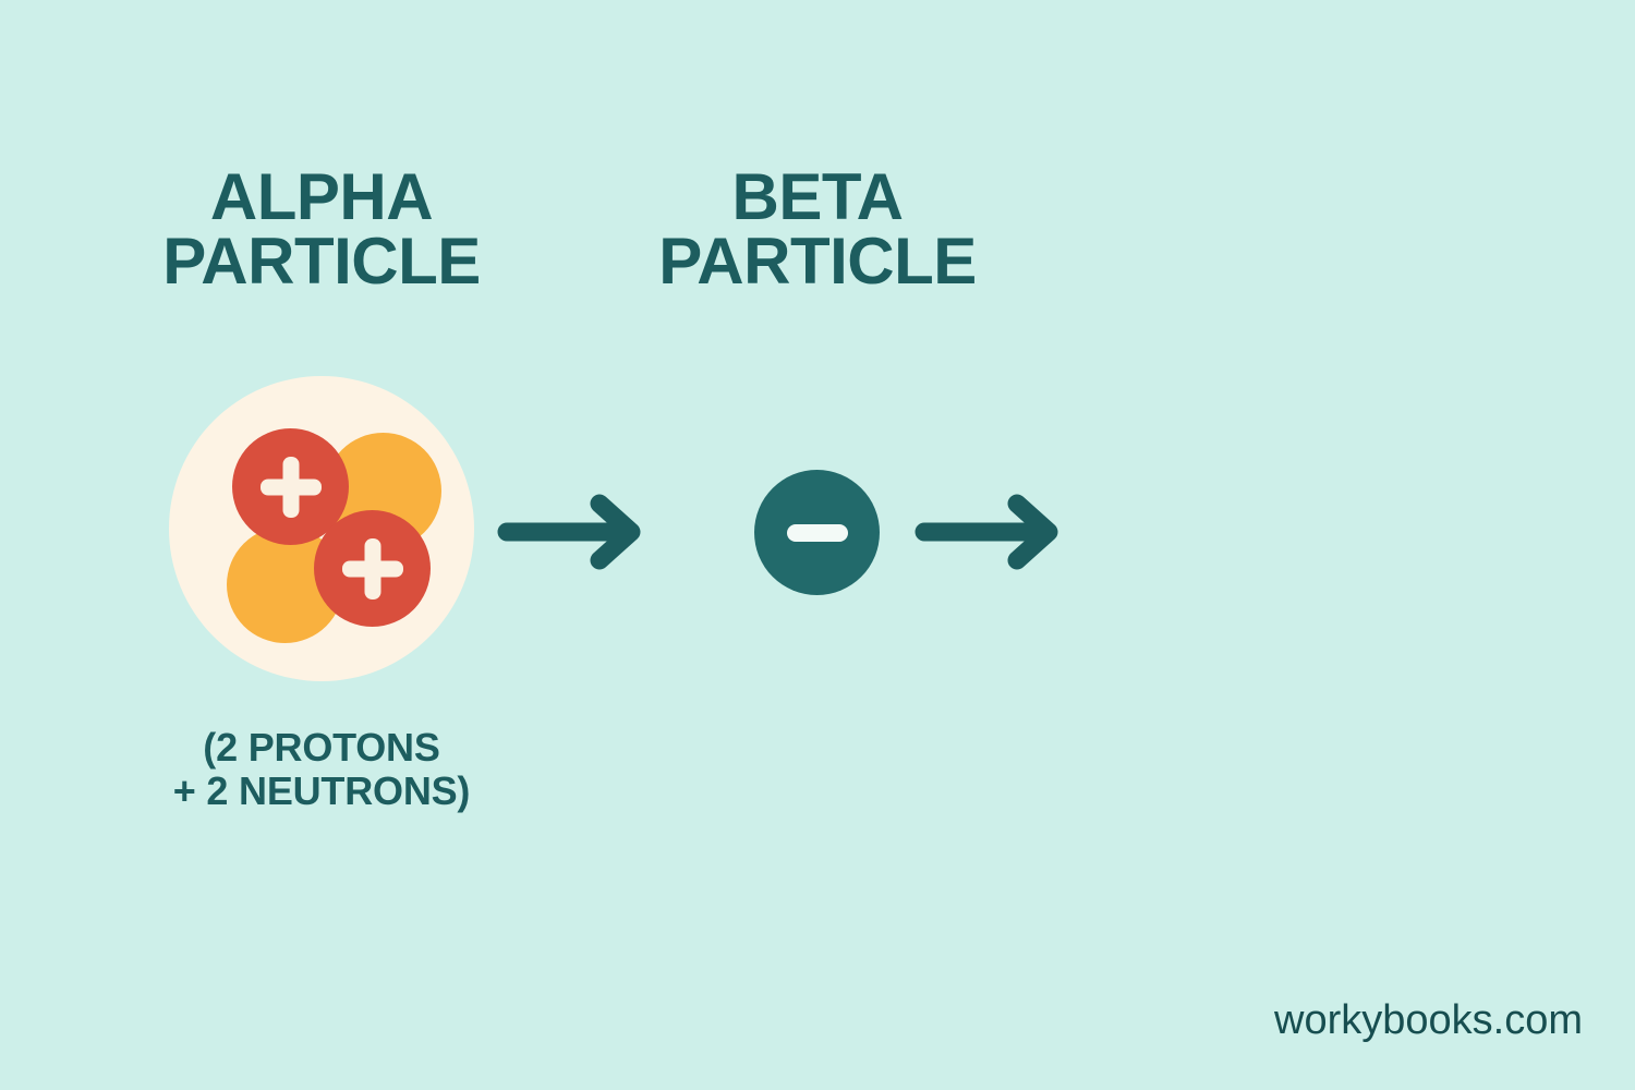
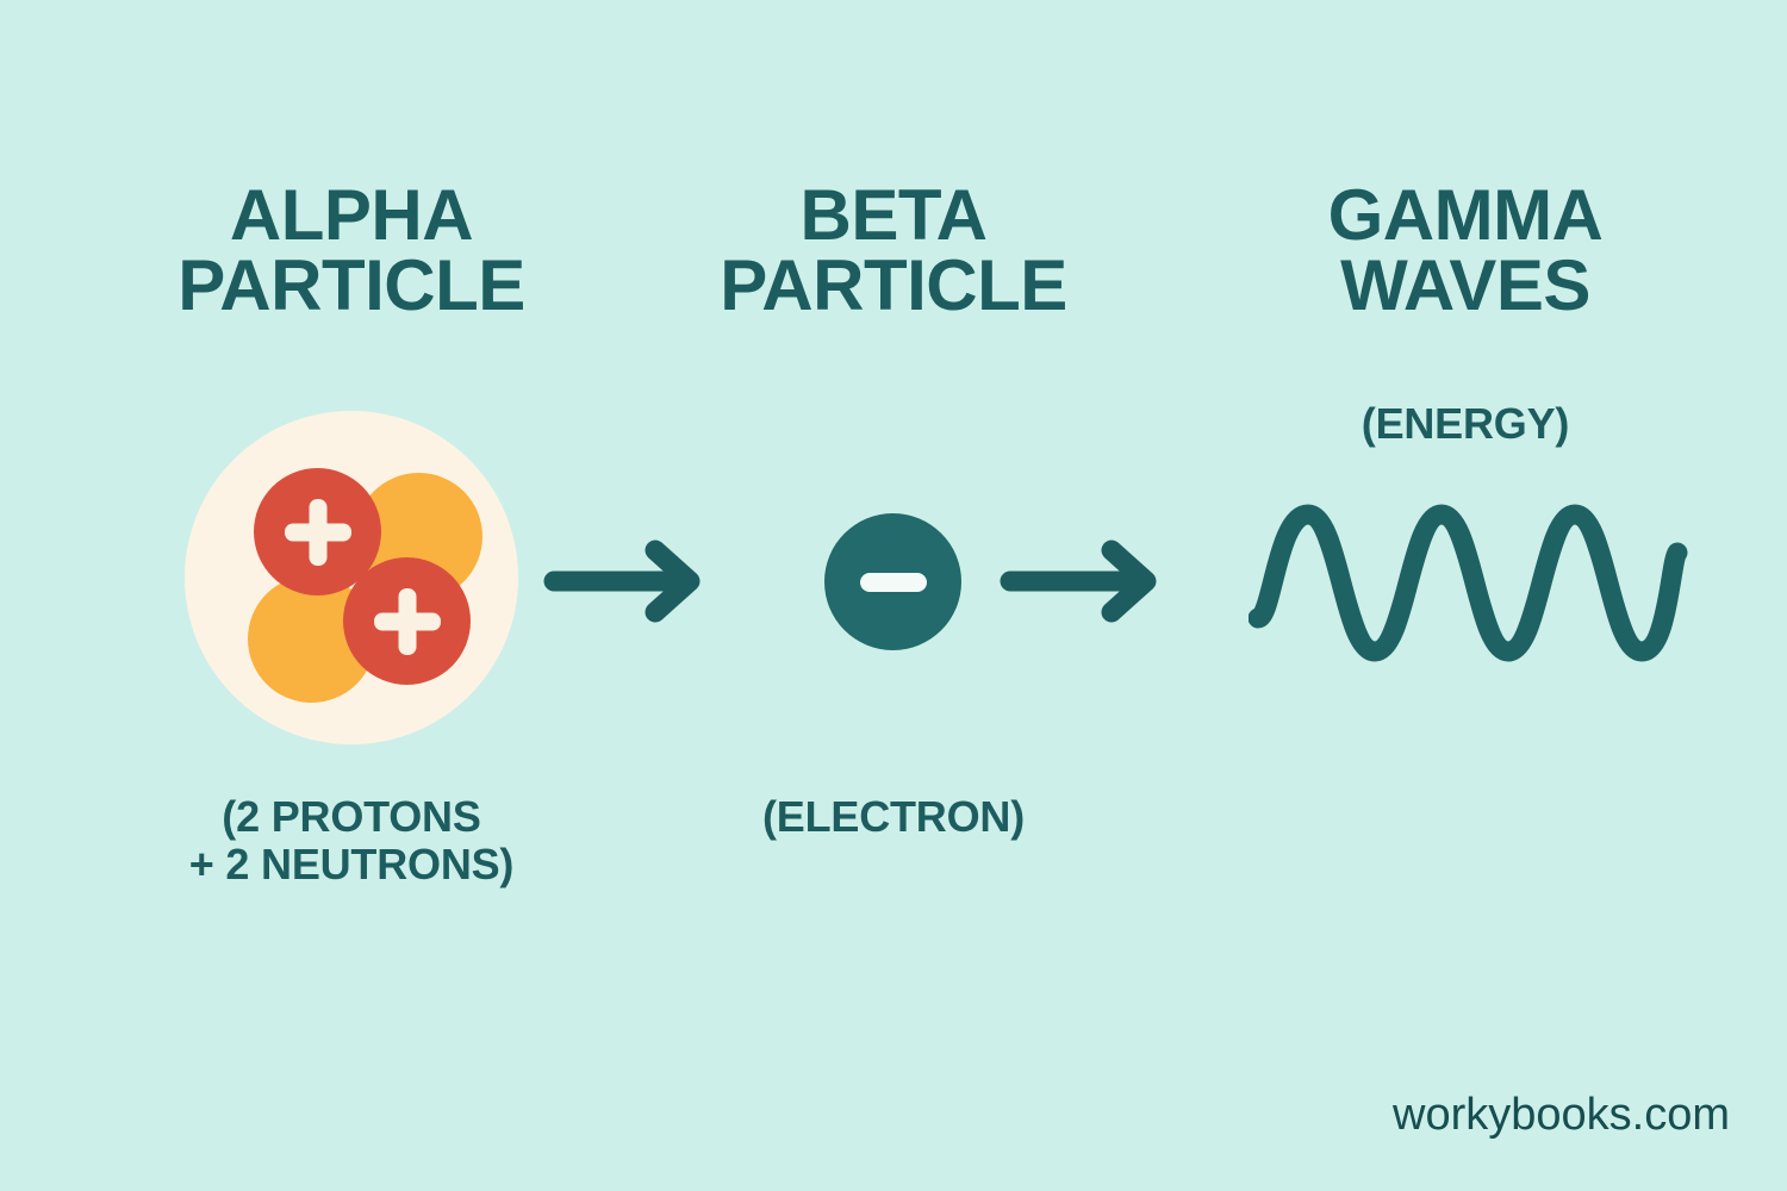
  ALPHA
  PARTICLE
  (2 PROTONS
  + 2 NEUTRONS)
  BETA
  PARTICLE
+ (ELECTRON)
+ GAMMA
+ WAVES
+ (ENERGY)
  workybooks.com
